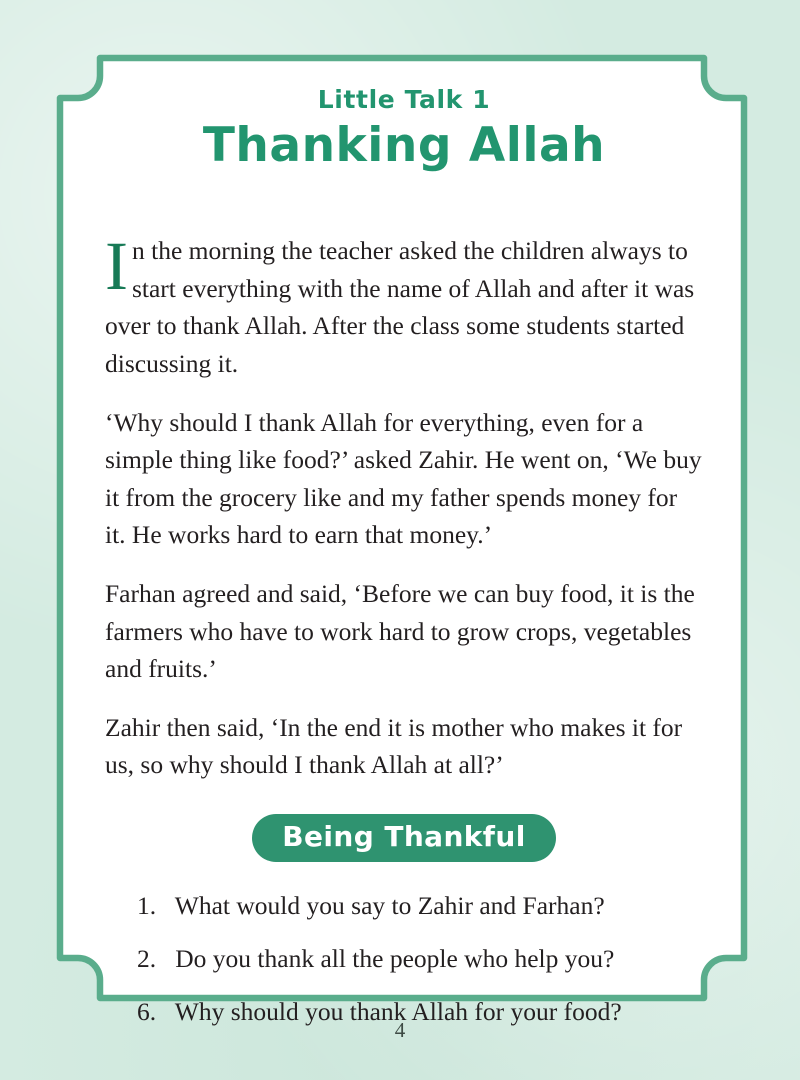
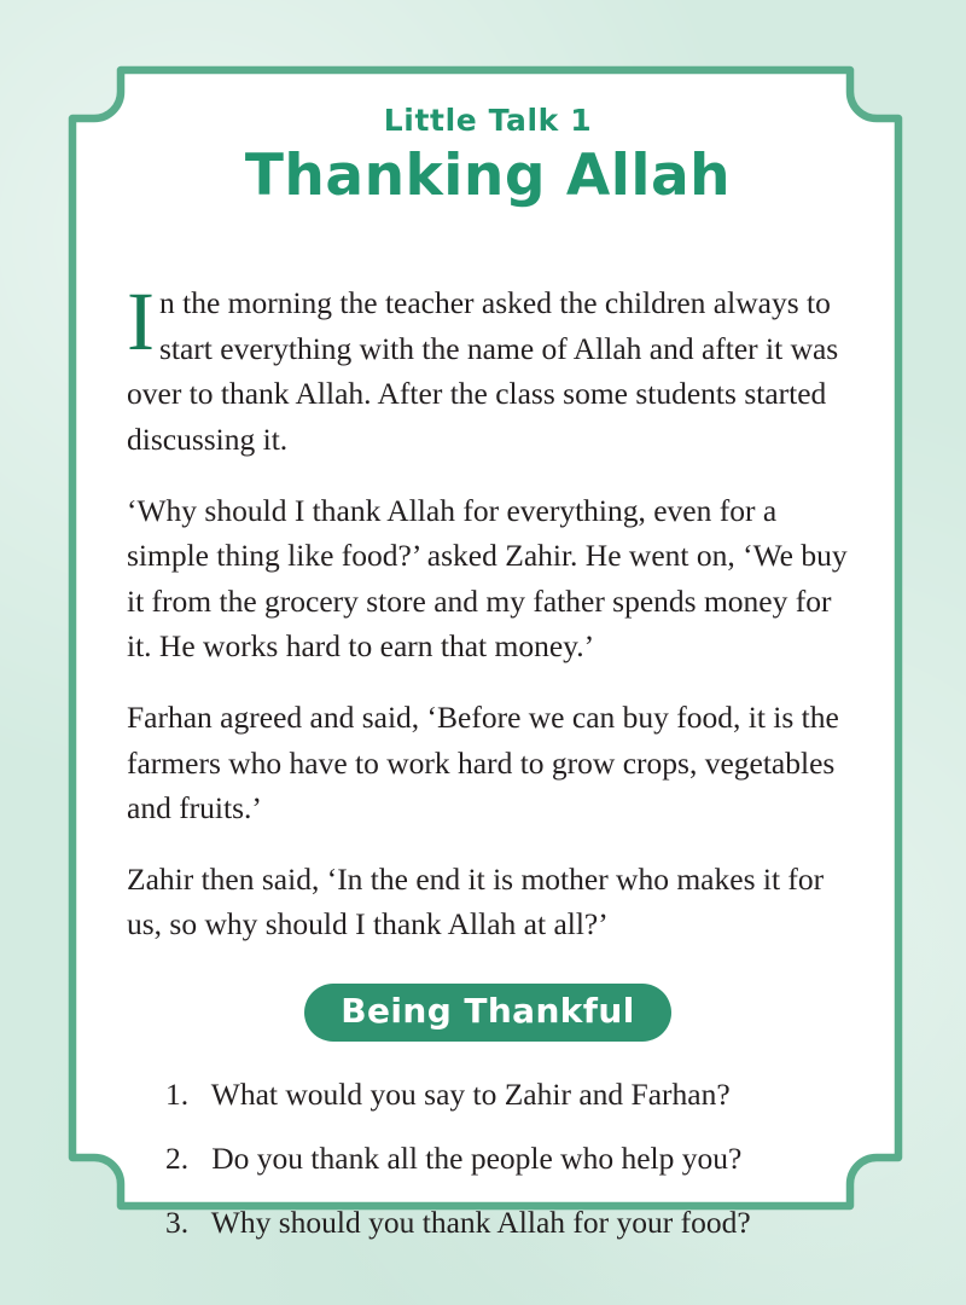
  Little Talk 1
  Thanking Allah
  In the morning the teacher asked the children always to start everything with the name of Allah and after it was over to thank Allah. After the class some students started discussing it.
- ‘Why should I thank Allah for everything, even for a simple thing like food?’ asked Zahir. He went on, ‘We buy it from the grocery like and my father spends money for it. He works hard to earn that money.’
+ ‘Why should I thank Allah for everything, even for a simple thing like food?’ asked Zahir. He went on, ‘We buy it from the grocery store and my father spends money for it. He works hard to earn that money.’
  Farhan agreed and said, ‘Before we can buy food, it is the farmers who have to work hard to grow crops, vegetables and fruits.’
  Zahir then said, ‘In the end it is mother who makes it for us, so why should I thank Allah at all?’
  Being Thankful
  1. What would you say to Zahir and Farhan?
  2. Do you thank all the people who help you?
- 6. Why should you thank Allah for your food?
+ 3. Why should you thank Allah for your food?
- 4
